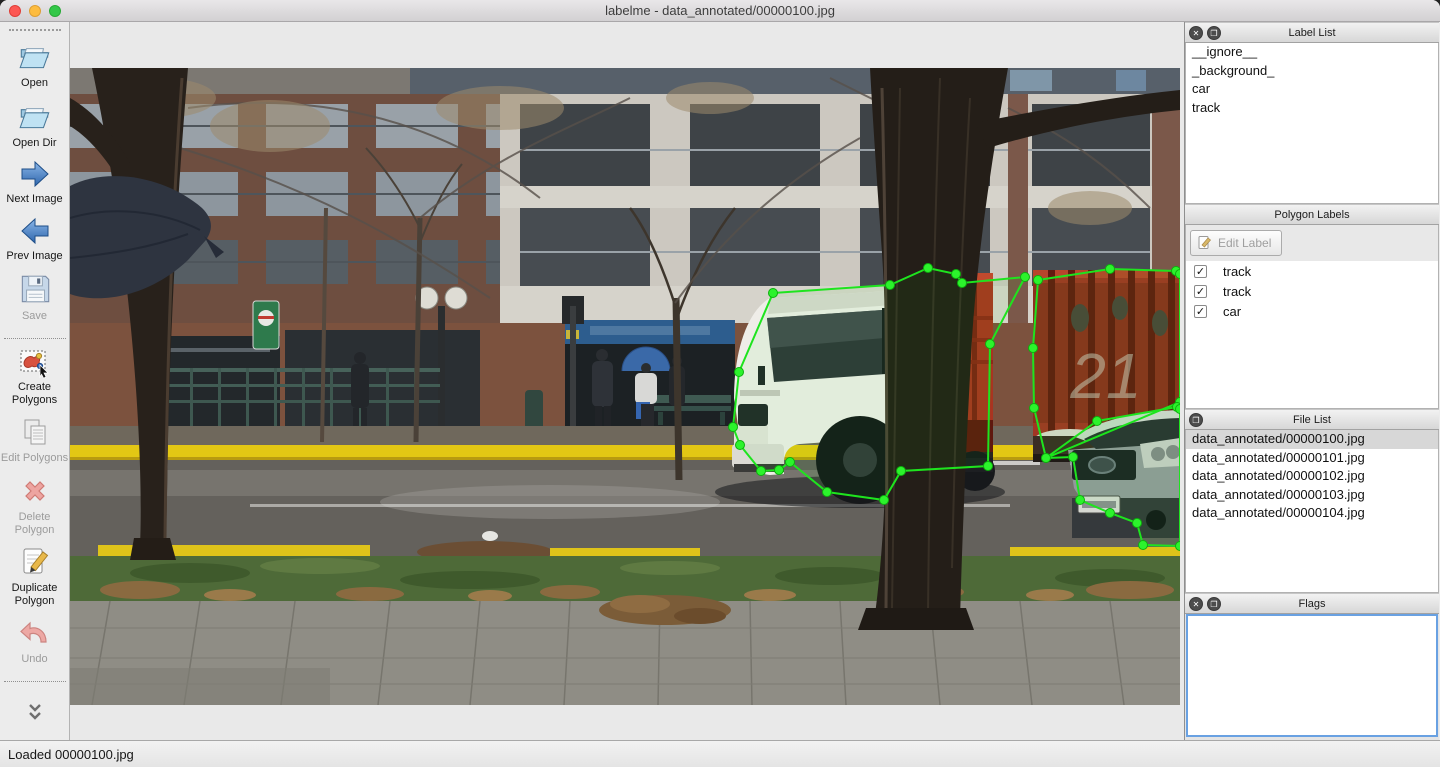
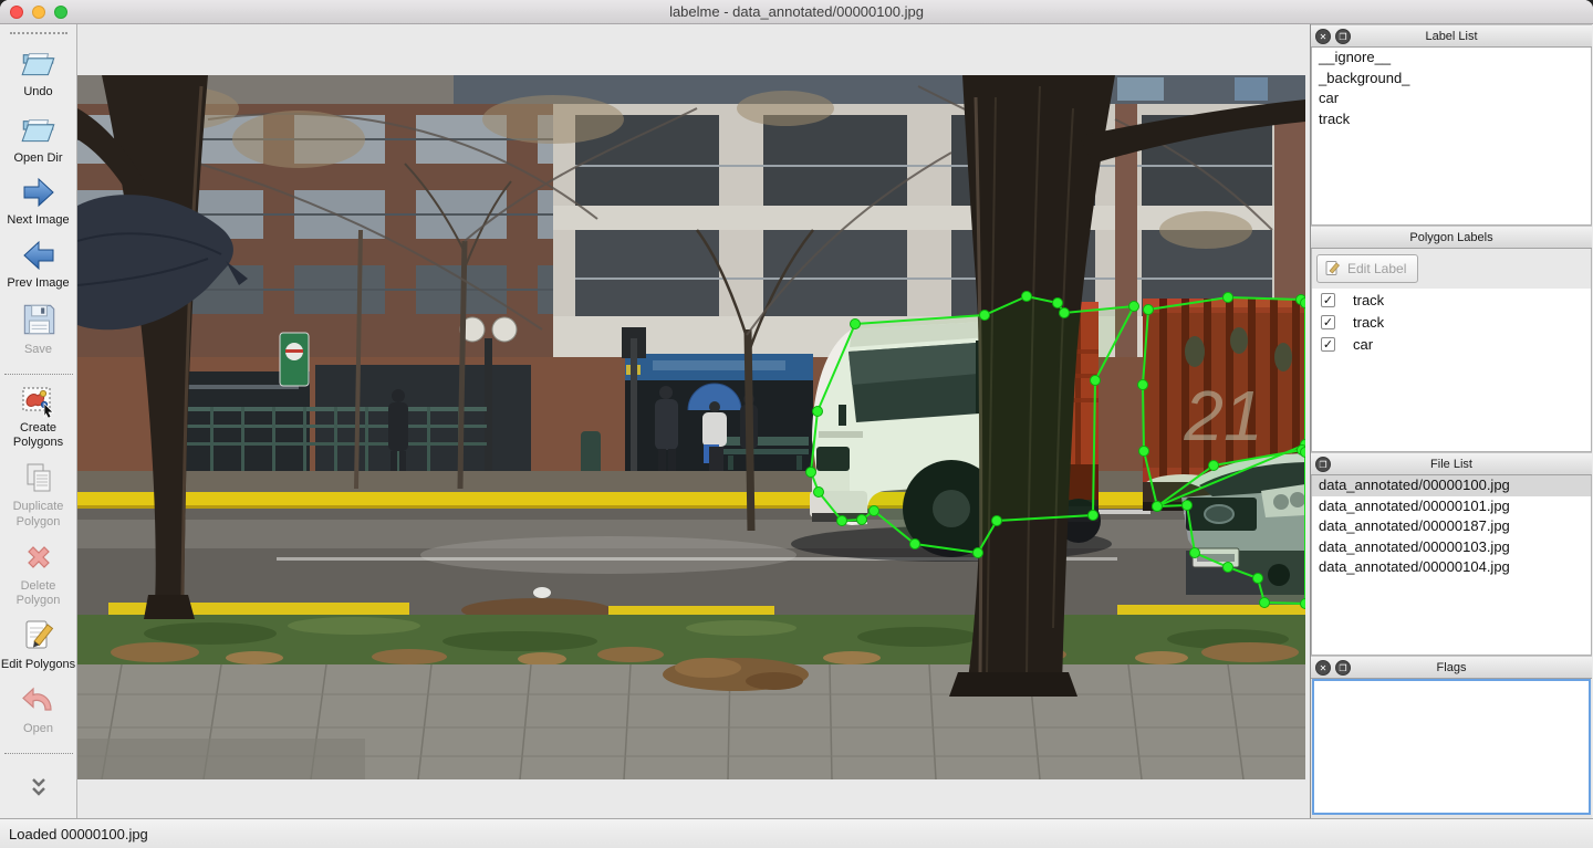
  labelme - data_annotated/00000100.jpg
- Open
+ Undo
  Open Dir
  Next Image
  Prev Image
  Save
  Create Polygons
- Edit Polygons
+ Duplicate Polygon
  Delete Polygon
- Duplicate Polygon
+ Edit Polygons
- Undo
+ Open
  21
  ✕
  ❐
  Label List
  __ignore__
  _background_
  car
  track
  Polygon Labels
  Edit Label
  ✓
  track
  ✓
  track
  ✓
  car
  ❐
  File List
  data_annotated/00000100.jpg
  data_annotated/00000101.jpg
- data_annotated/00000102.jpg
+ data_annotated/00000187.jpg
  data_annotated/00000103.jpg
  data_annotated/00000104.jpg
  ✕
  ❐
  Flags
  Loaded 00000100.jpg
